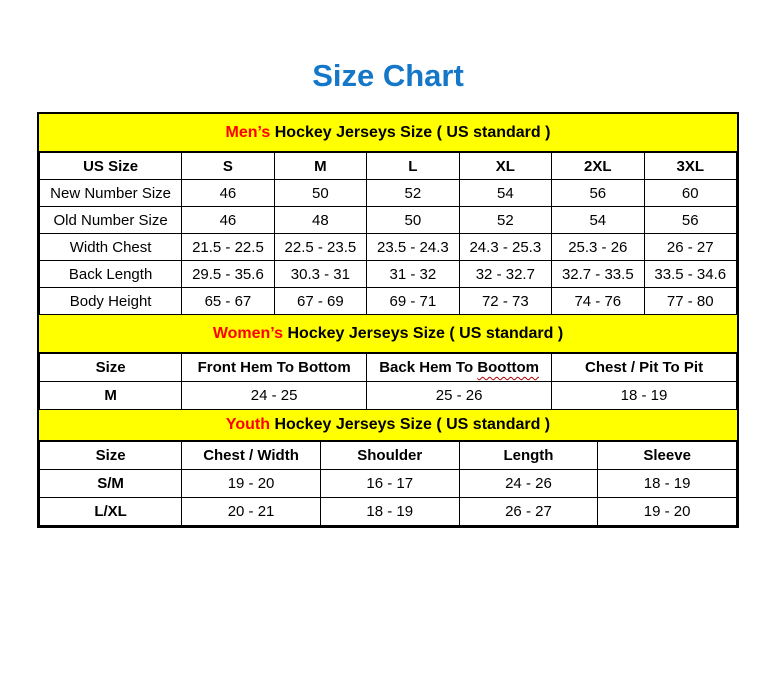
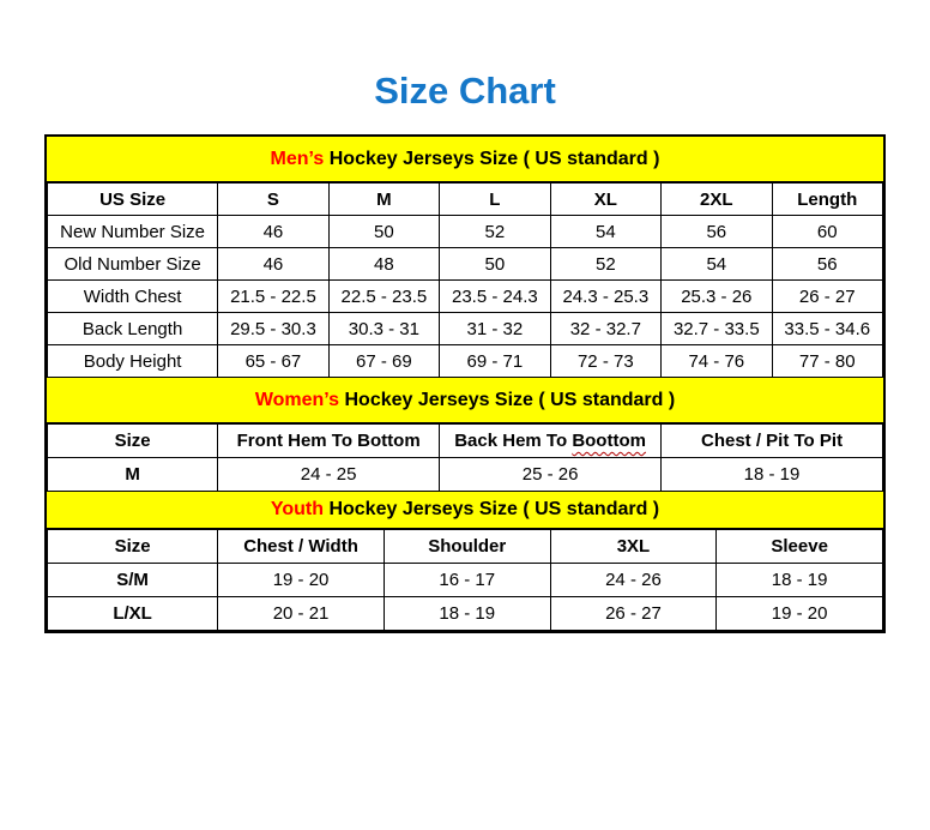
  Size Chart
  Men’s
  Hockey Jerseys Size ( US standard )
- US Size	S	M	L	XL	2XL	3XL
+ US Size	S	M	L	XL	2XL	Length
  New Number Size	46	50	52	54	56	60
  Old Number Size	46	48	50	52	54	56
  Width Chest	21.5 - 22.5	22.5 - 23.5	23.5 - 24.3	24.3 - 25.3	25.3 - 26	26 - 27
- Back Length	29.5 - 35.6	30.3 - 31	31 - 32	32 - 32.7	32.7 - 33.5	33.5 - 34.6
+ Back Length	29.5 - 30.3	30.3 - 31	31 - 32	32 - 32.7	32.7 - 33.5	33.5 - 34.6
  Body Height	65 - 67	67 - 69	69 - 71	72 - 73	74 - 76	77 - 80
  Women’s
  Hockey Jerseys Size ( US standard )
  Size	Front Hem To Bottom	Back Hem To Boottom	Chest / Pit To Pit
  M	24 - 25	25 - 26	18 - 19
  Youth
  Hockey Jerseys Size ( US standard )
- Size	Chest / Width	Shoulder	Length	Sleeve
+ Size	Chest / Width	Shoulder	3XL	Sleeve
  S/M	19 - 20	16 - 17	24 - 26	18 - 19
  L/XL	20 - 21	18 - 19	26 - 27	19 - 20
